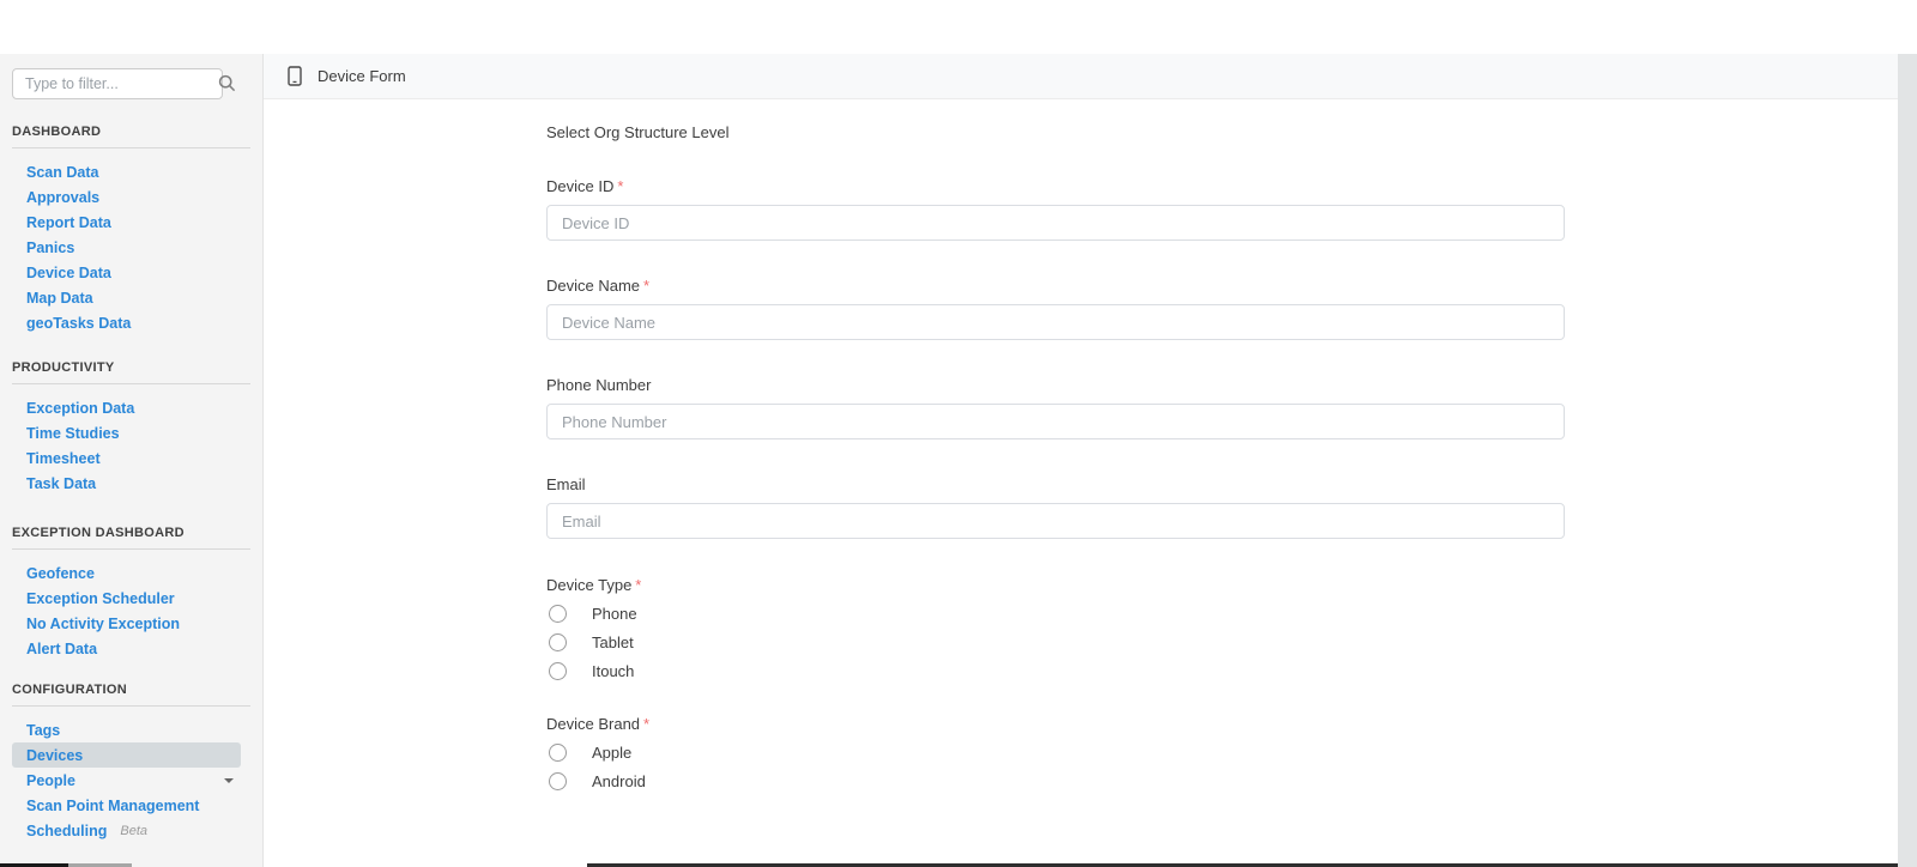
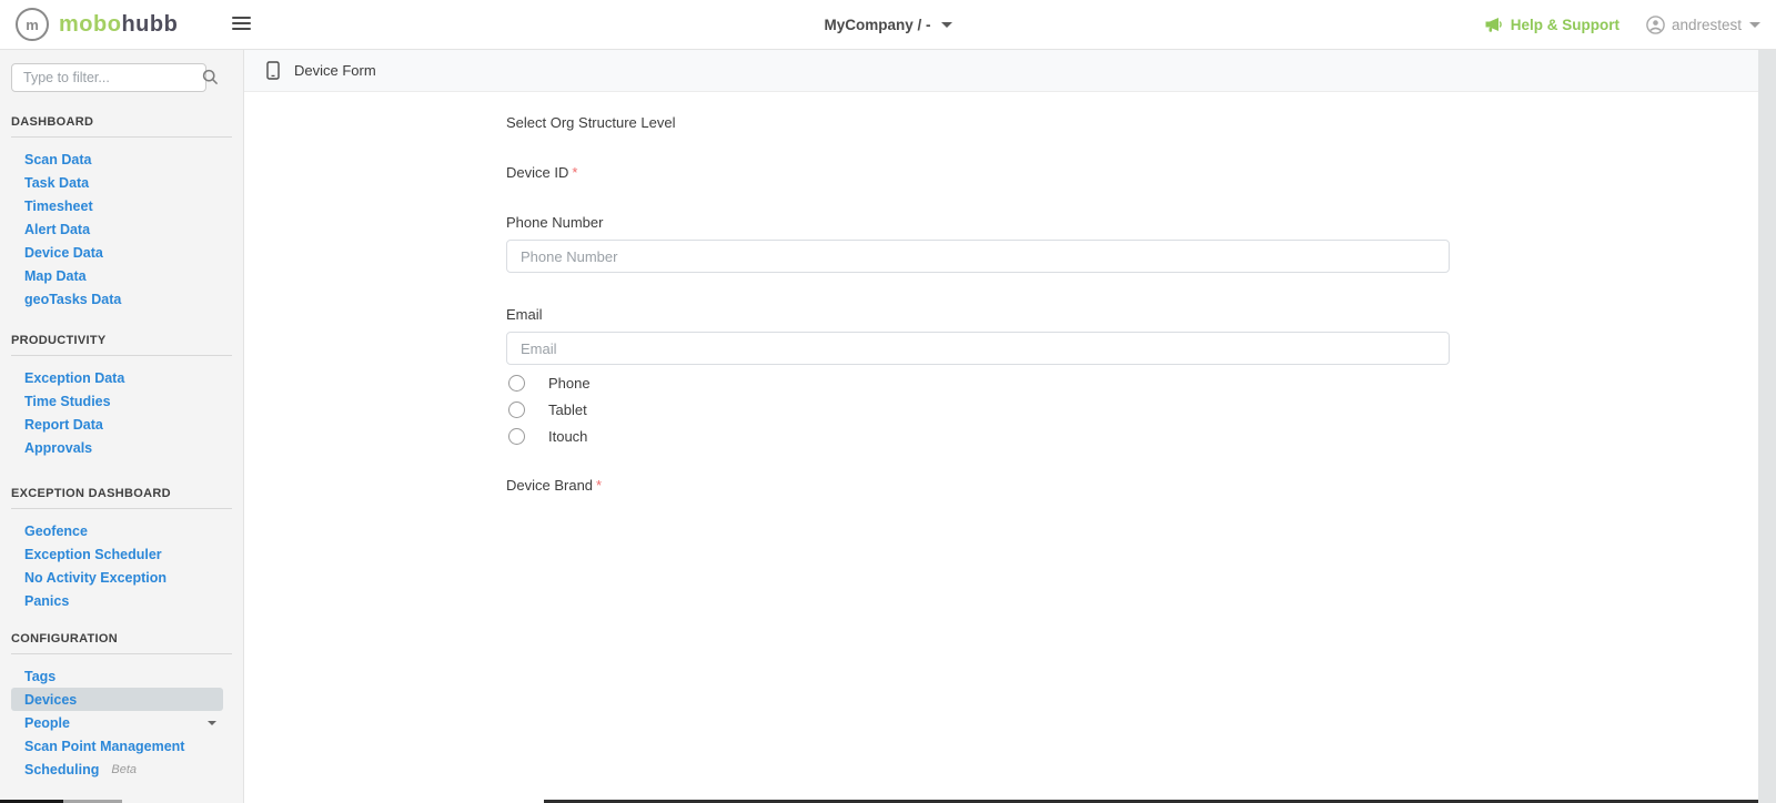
+ m
+ mobohubb
+ MyCompany / -
+ Help & Support
+ andrestest
  Type to filter...
  DASHBOARD
  Scan Data
- Approvals
+ Task Data
- Report Data
+ Timesheet
- Panics
+ Alert Data
  Device Data
  Map Data
  geoTasks Data
  PRODUCTIVITY
  Exception Data
  Time Studies
- Timesheet
+ Report Data
- Task Data
+ Approvals
  EXCEPTION DASHBOARD
  Geofence
  Exception Scheduler
  No Activity Exception
- Alert Data
+ Panics
  CONFIGURATION
  Tags
  Devices
  People
  Scan Point Management
  Scheduling
  Beta
  Device Form
  Select Org Structure Level
  Device ID *
- Device ID
- Device Name *
- Device Name
  Phone Number
  Phone Number
  Email
  Email
- Device Type *
  Phone
  Tablet
  Itouch
  Device Brand *
- Apple
- Android
